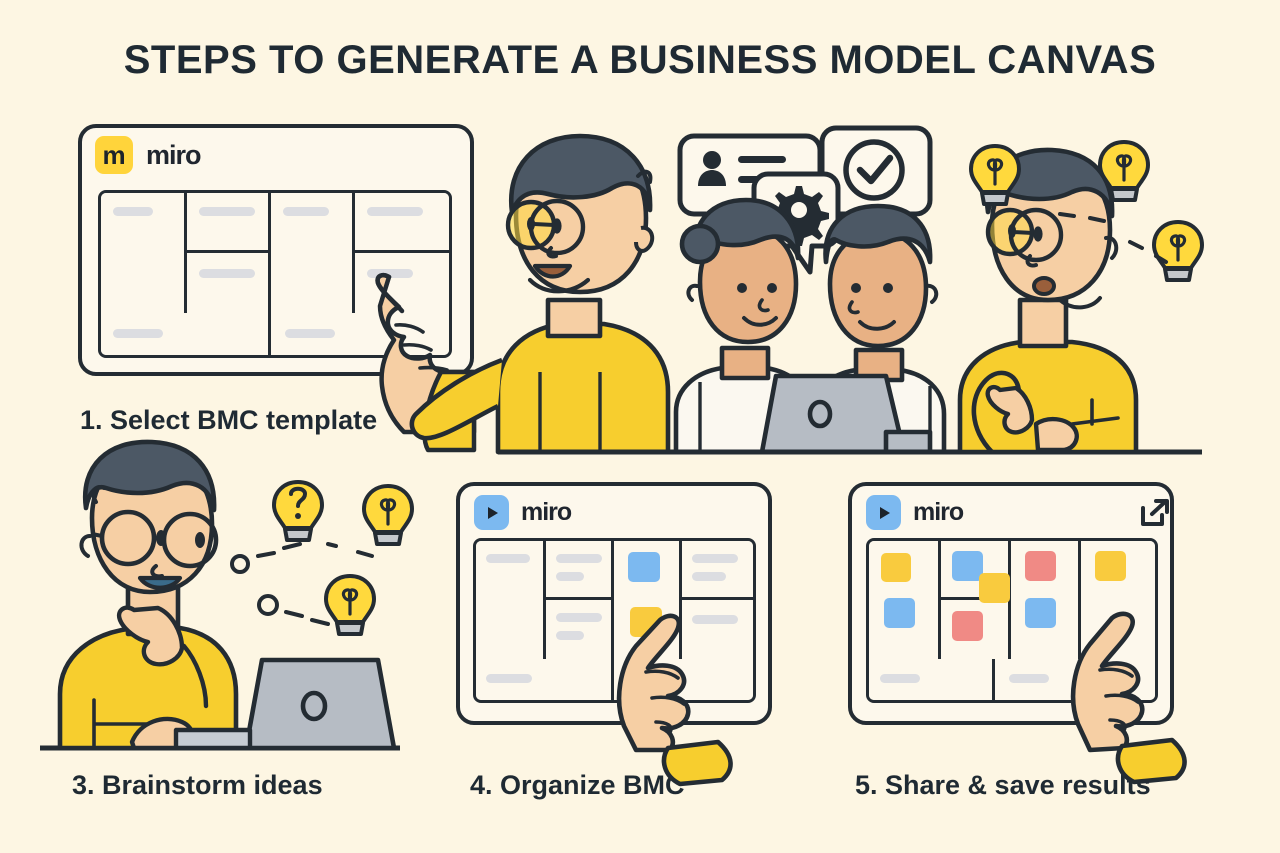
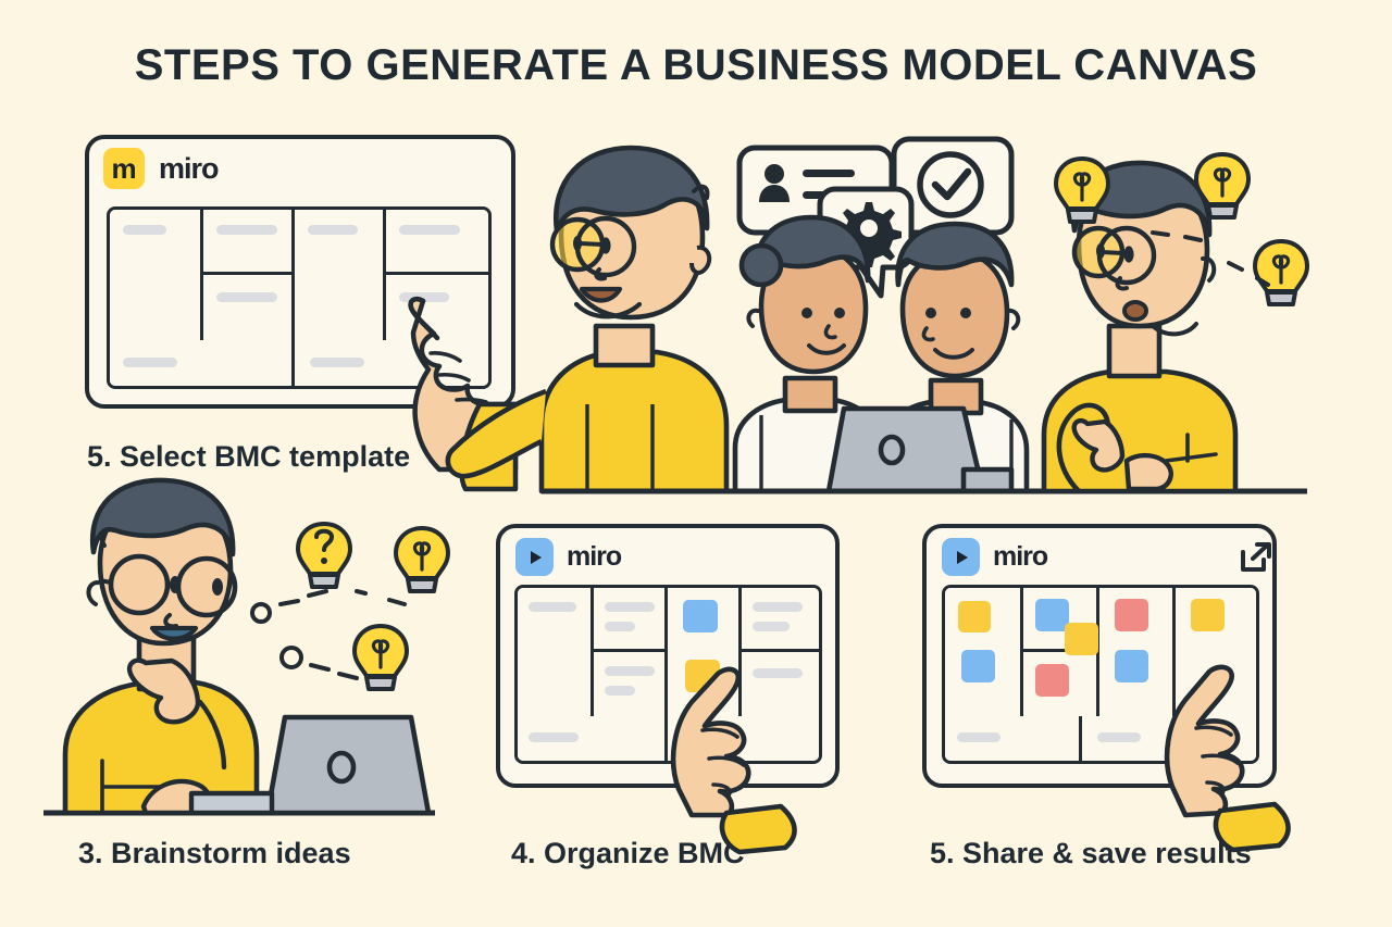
  STEPS TO GENERATE A BUSINESS MODEL CANVAS
  m
  miro
- 1. Select BMC template
+ 5. Select BMC template
  miro
  4. Organize BMC
  miro
  5. Share & save results
  3. Brainstorm ideas
